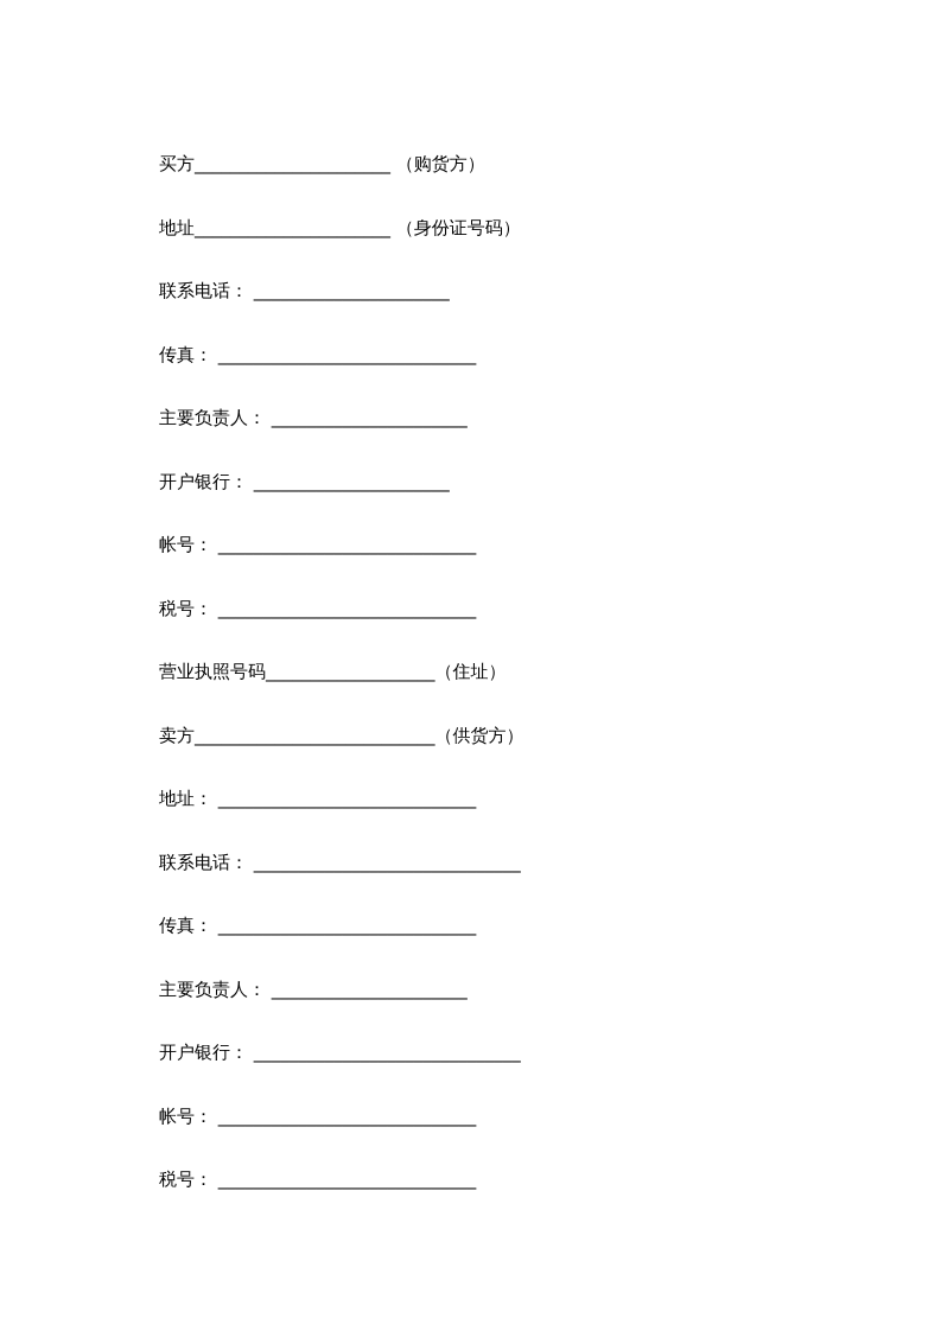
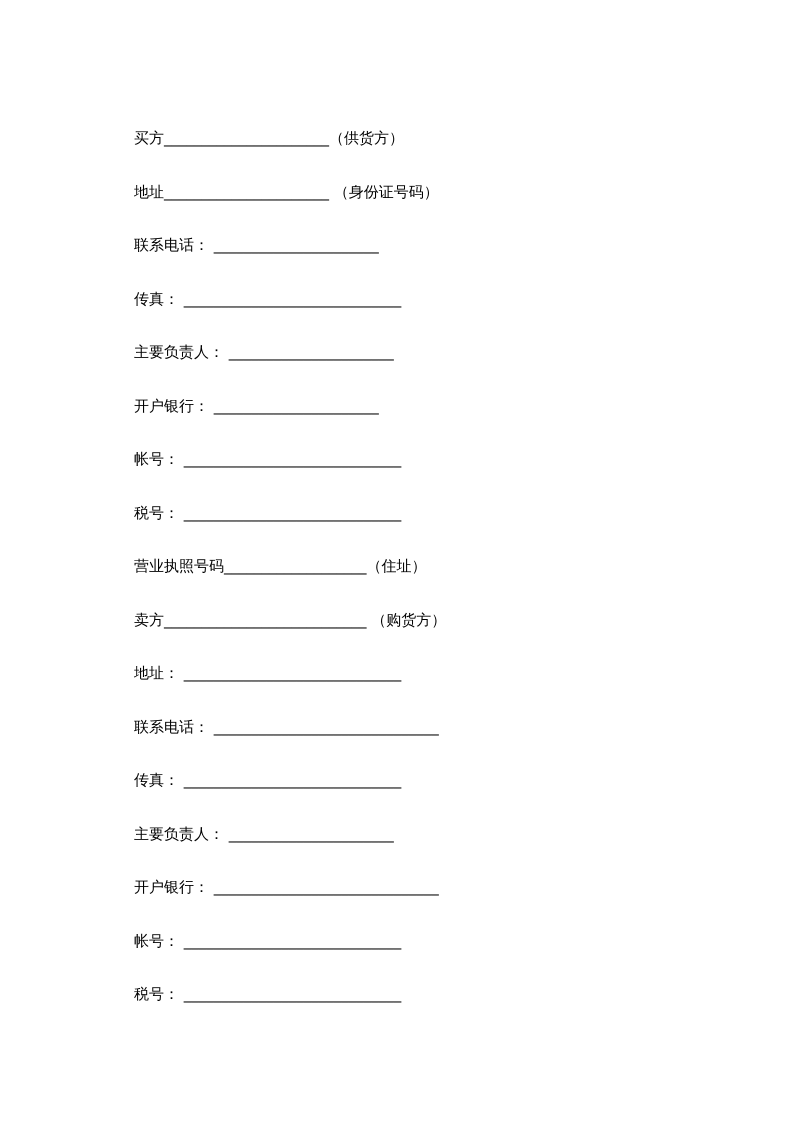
- 买方______________________ （购货方）
+ 买方______________________（供货方）
  地址______________________ （身份证号码）
  联系电话： ______________________
  传真： _____________________________
  主要负责人： ______________________
  开户银行： ______________________
  帐号： _____________________________
  税号： _____________________________
  营业执照号码___________________（住址）
- 卖方___________________________（供货方）
+ 卖方___________________________ （购货方）
  地址： _____________________________
  联系电话： ______________________________
  传真： _____________________________
  主要负责人： ______________________
  开户银行： ______________________________
  帐号： _____________________________
  税号： _____________________________
